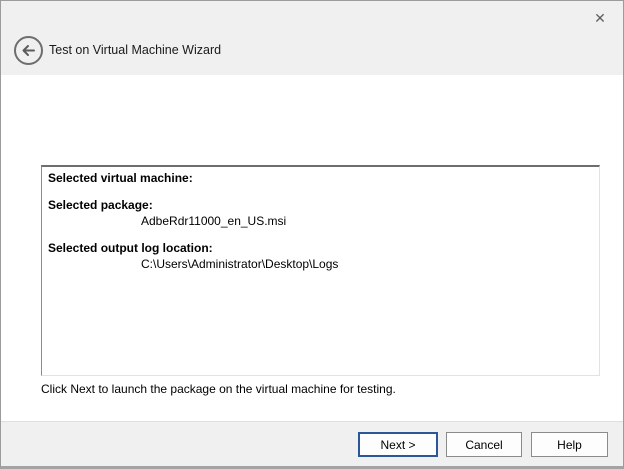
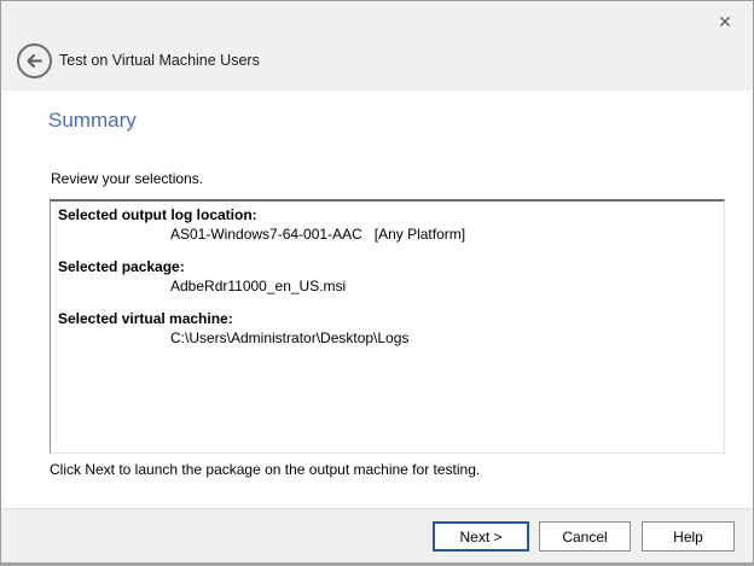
  ✕
- Test on Virtual Machine Wizard
+ Test on Virtual Machine Users
+ Summary
+ Review your selections.
- Selected virtual machine:
+ Selected output log location:
+ AS01-Windows7-64-001-AAC [Any Platform]
  Selected package:
  AdbeRdr11000_en_US.msi
- Selected output log location:
+ Selected virtual machine:
  C:\Users\Administrator\Desktop\Logs
- Click Next to launch the package on the virtual machine for testing.
+ Click Next to launch the package on the output machine for testing.
  Next >
  Cancel
  Help
